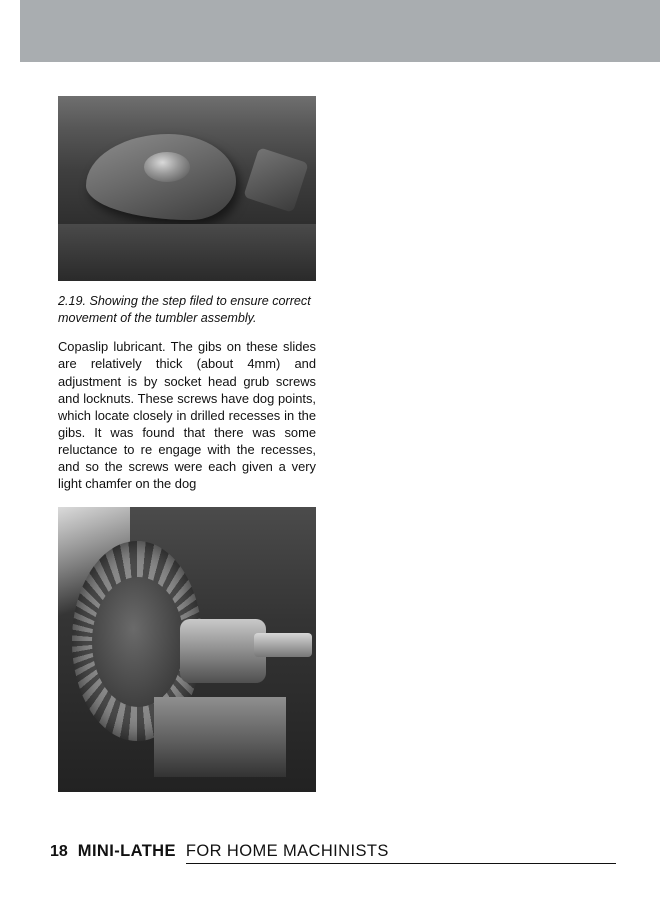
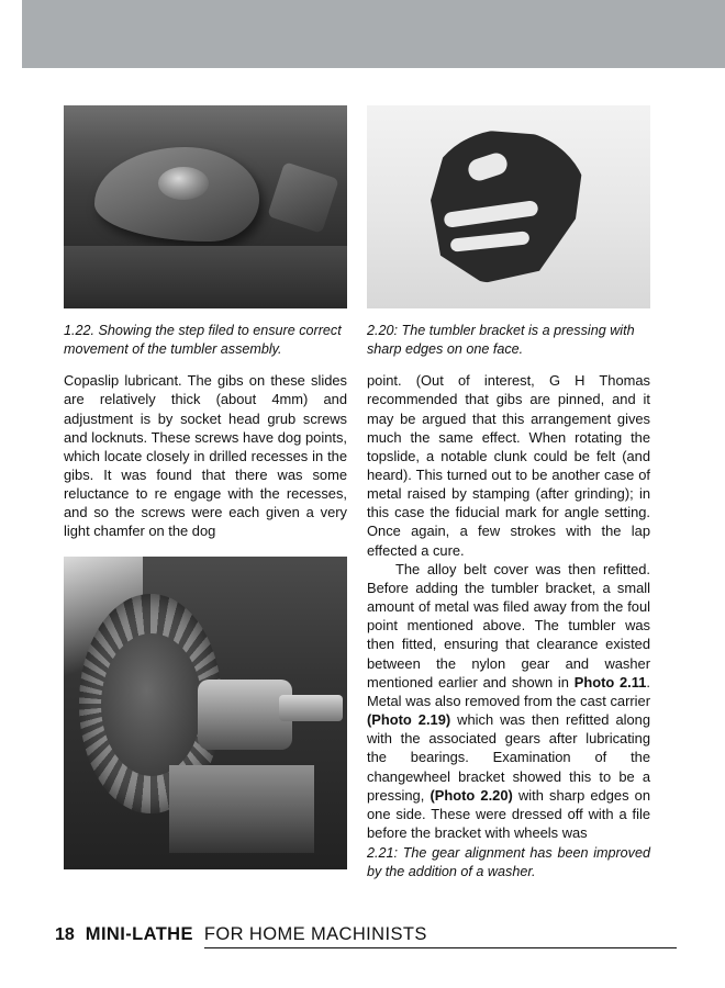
- 2.19. Showing the step filed to ensure correct movement of the tumbler assembly.
+ 1.22. Showing the step filed to ensure correct movement of the tumbler assembly.
  Copaslip lubricant. The gibs on these slides are relatively thick (about 4mm) and adjustment is by socket head grub screws and locknuts. These screws have dog points, which locate closely in drilled recesses in the gibs. It was found that there was some reluctance to re engage with the recesses, and so the screws were each given a very light chamfer on the dog
+ 2.20: The tumbler bracket is a pressing with sharp edges on one face.
+ point. (Out of interest, G H Thomas recommended that gibs are pinned, and it may be argued that this arrangement gives much the same effect. When rotating the topslide, a notable clunk could be felt (and heard). This turned out to be another case of metal raised by stamping (after grinding); in this case the fiducial mark for angle setting. Once again, a few strokes with the lap effected a cure.
+ The alloy belt cover was then refitted. Before adding the tumbler bracket, a small amount of metal was filed away from the foul point mentioned above. The tumbler was then fitted, ensuring that clearance existed between the nylon gear and washer mentioned earlier and shown in Photo 2.11. Metal was also removed from the cast carrier (Photo 2.19) which was then refitted along with the associated gears after lubricating the bearings. Examination of the changewheel bracket showed this to be a pressing, (Photo 2.20) with sharp edges on one side. These were dressed off with a file before the bracket with wheels was
+ 2.21: The gear alignment has been improved by the addition of a washer.
  18
  MINI-LATHE
  FOR HOME MACHINISTS
